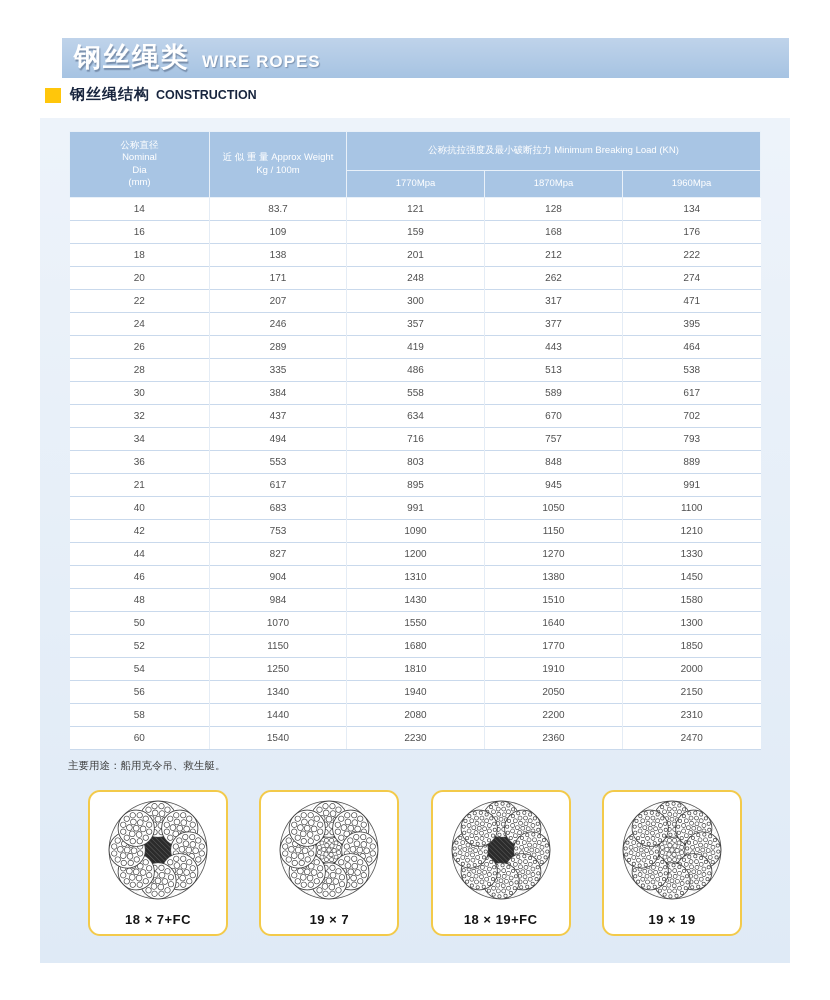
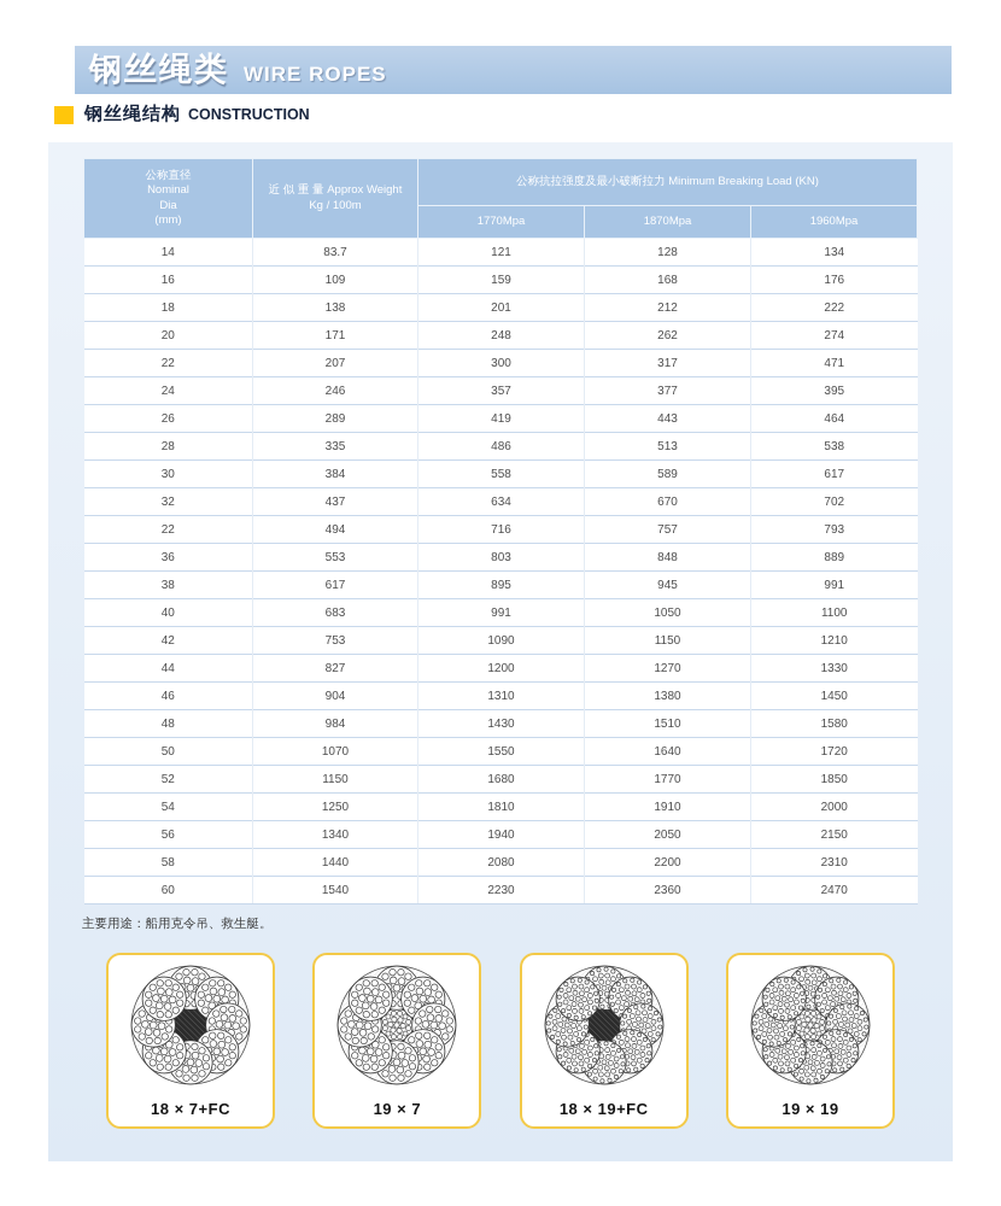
  钢丝绳类
  WIRE ROPES
  钢丝绳结构
  CONSTRUCTION
  公称直径 Nominal Dia (mm)	近 似 重 量 Approx Weight Kg / 100m	公称抗拉强度及最小破断拉力 Minimum Breaking Load (KN)
  1770Mpa	1870Mpa	1960Mpa
  14	83.7	121	128	134
  16	109	159	168	176
  18	138	201	212	222
  20	171	248	262	274
  22	207	300	317	471
  24	246	357	377	395
  26	289	419	443	464
  28	335	486	513	538
  30	384	558	589	617
  32	437	634	670	702
- 34	494	716	757	793
+ 22	494	716	757	793
  36	553	803	848	889
- 21	617	895	945	991
+ 38	617	895	945	991
  40	683	991	1050	1100
  42	753	1090	1150	1210
  44	827	1200	1270	1330
  46	904	1310	1380	1450
  48	984	1430	1510	1580
- 50	1070	1550	1640	1300
+ 50	1070	1550	1640	1720
  52	1150	1680	1770	1850
  54	1250	1810	1910	2000
  56	1340	1940	2050	2150
  58	1440	2080	2200	2310
  60	1540	2230	2360	2470
  主要用途：船用克令吊、救生艇。
  18 × 7+FC
  19 × 7
  18 × 19+FC
  19 × 19
